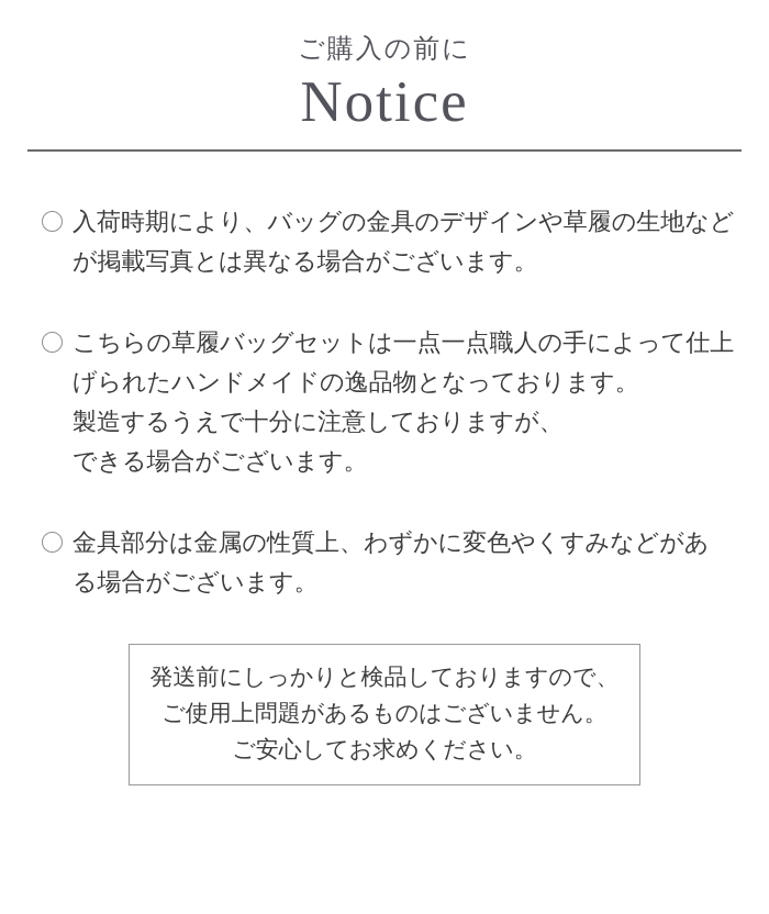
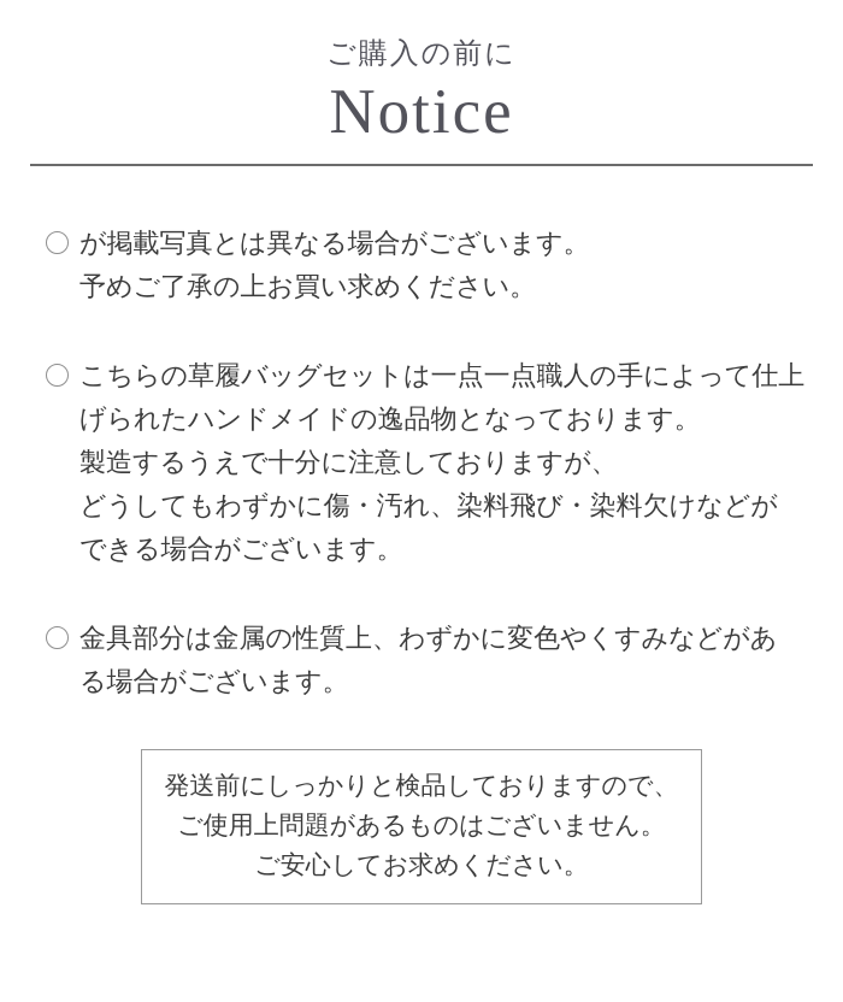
  ご購入の前に
  Notice
- 入荷時期により、バッグの金具のデザインや草履の生地など
  が掲載写真とは異なる場合がございます。
+ 予めご了承の上お買い求めください。
  こちらの草履バッグセットは一点一点職人の手によって仕上
  げられたハンドメイドの逸品物となっております。
  製造するうえで十分に注意しておりますが、
+ どうしてもわずかに傷・汚れ、染料飛び・染料欠けなどが
  できる場合がございます。
  金具部分は金属の性質上、わずかに変色やくすみなどがあ
  る場合がございます。
  発送前にしっかりと検品しておりますので、
  ご使用上問題があるものはございません。
  ご安心してお求めください。
